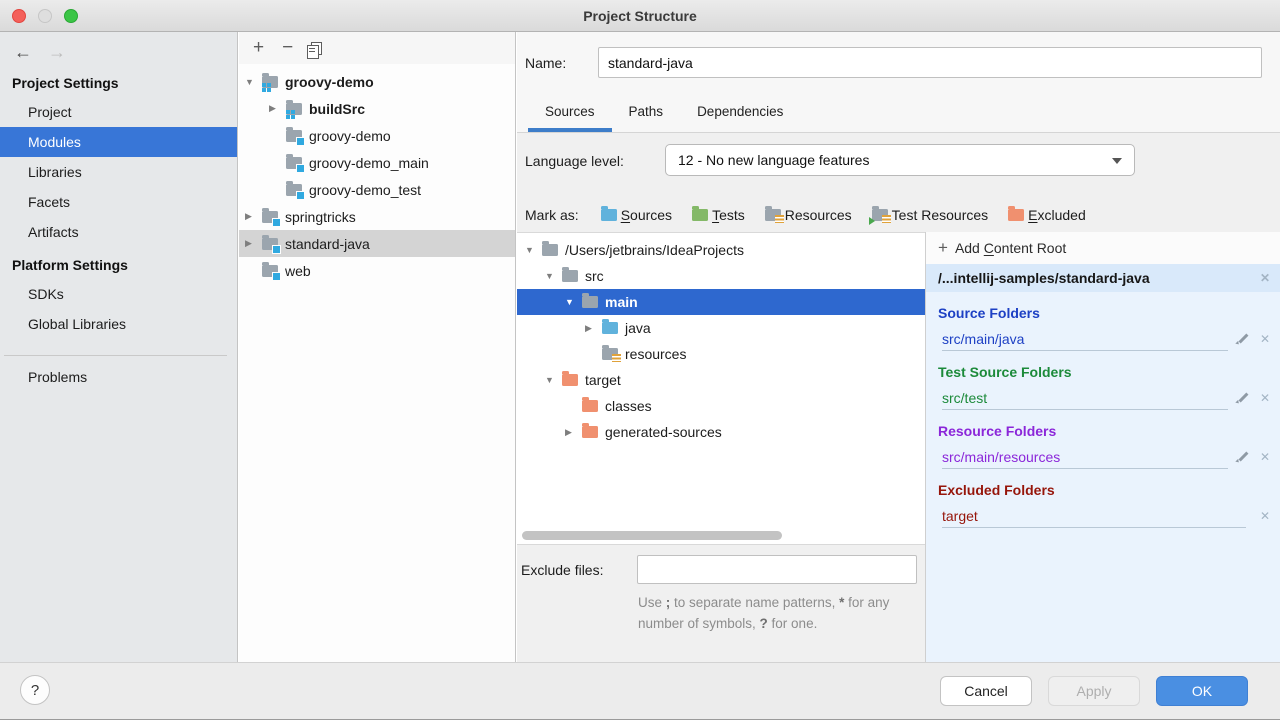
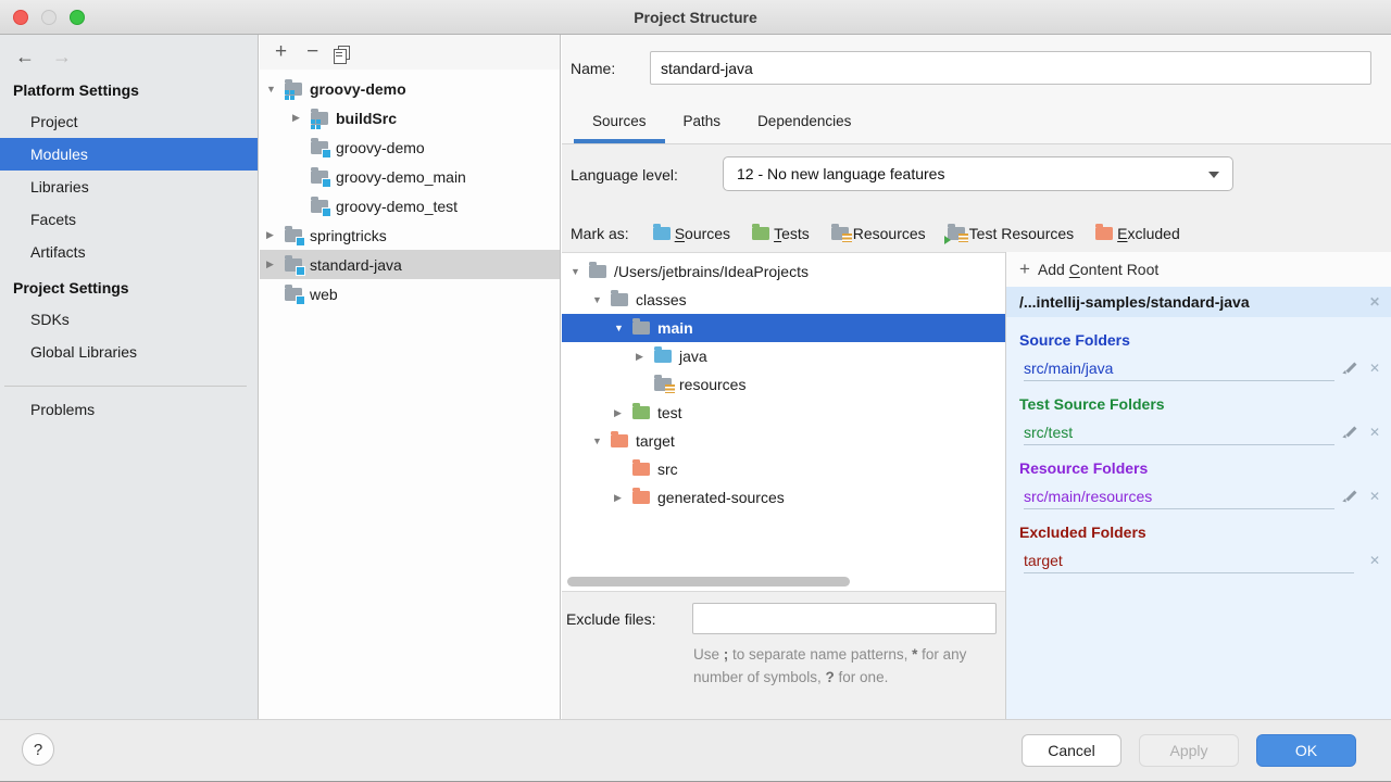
  Project Structure
  ←
  →
- Project Settings
+ Platform Settings
  Project
  Modules
  Libraries
  Facets
  Artifacts
- Platform Settings
+ Project Settings
  SDKs
  Global Libraries
  Problems
  +
  −
  groovy-demo
  buildSrc
  groovy-demo
  groovy-demo_main
  groovy-demo_test
  springtricks
  standard-java
  web
  Name:
  standard-java
  Sources
  Paths
  Dependencies
  Language level:
  12 - No new language features
  Mark as:
  Sources
  Tests
  Resources
  Test Resources
  Excluded
  /Users/jetbrains/IdeaProjects
- src
+ classes
  main
  java
  resources
+ test
  target
- classes
+ src
  generated-sources
  Exclude files:
  Use ; to separate name patterns, * for any number of symbols, ? for one.
  +
  Add Content Root
  /...intellij-samples/standard-java
  ✕
  Source Folders
  src/main/java
  ✕
  Test Source Folders
  src/test
  ✕
  Resource Folders
  src/main/resources
  ✕
  Excluded Folders
  target
  ✕
  ?
  Cancel
  Apply
  OK
